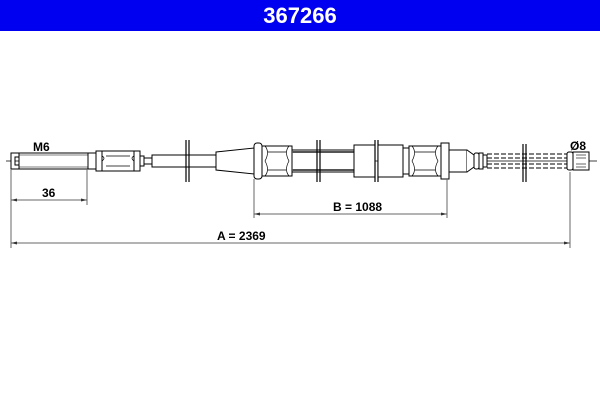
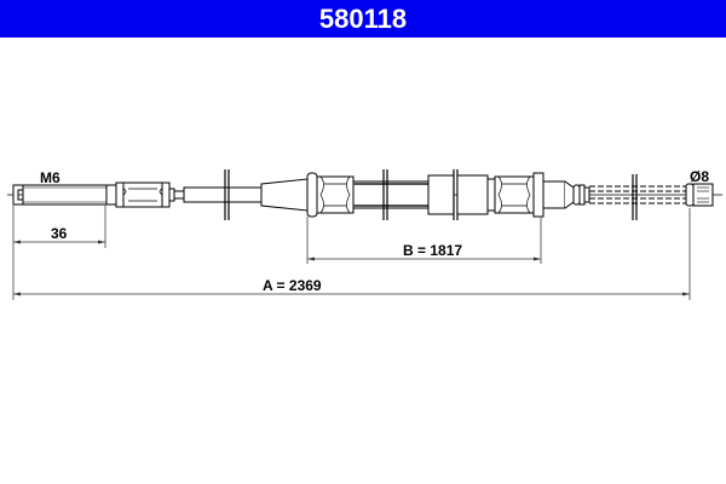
- 367266
+ 580118
  M6
  36
- B = 1088
+ B = 1817
  A = 2369
  Ø8
